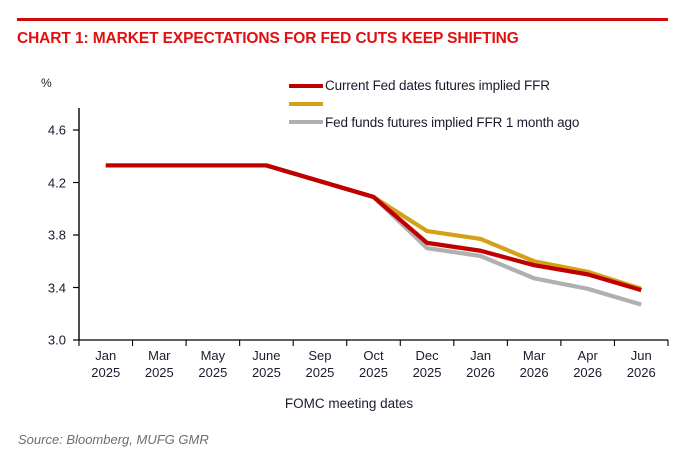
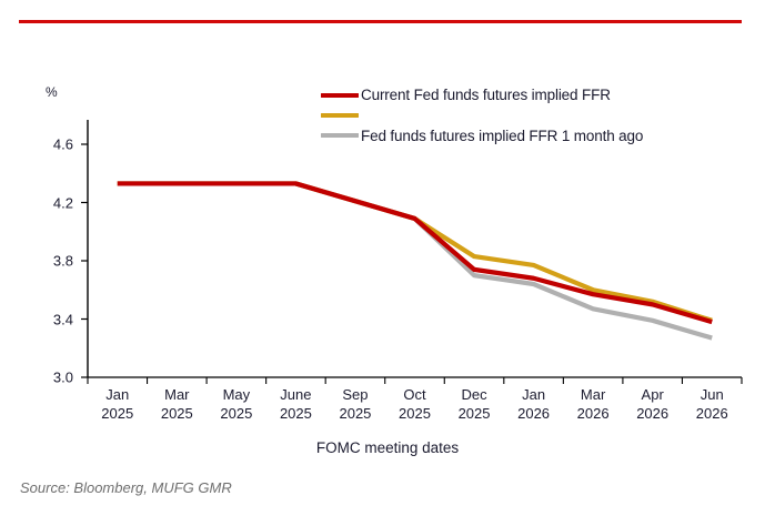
- CHART 1: MARKET EXPECTATIONS FOR FED CUTS KEEP SHIFTING
  %
- Current Fed dates futures implied FFR
+ Current Fed funds futures implied FFR
  Fed funds futures implied FFR 1 month ago
  3.0
  3.4
  3.8
  4.2
  4.6
  Jan
  2025
  Mar
  2025
  May
  2025
  June
  2025
  Sep
  2025
  Oct
  2025
  Dec
  2025
  Jan
  2026
  Mar
  2026
  Apr
  2026
  Jun
  2026
  FOMC meeting dates
  Source: Bloomberg, MUFG GMR
